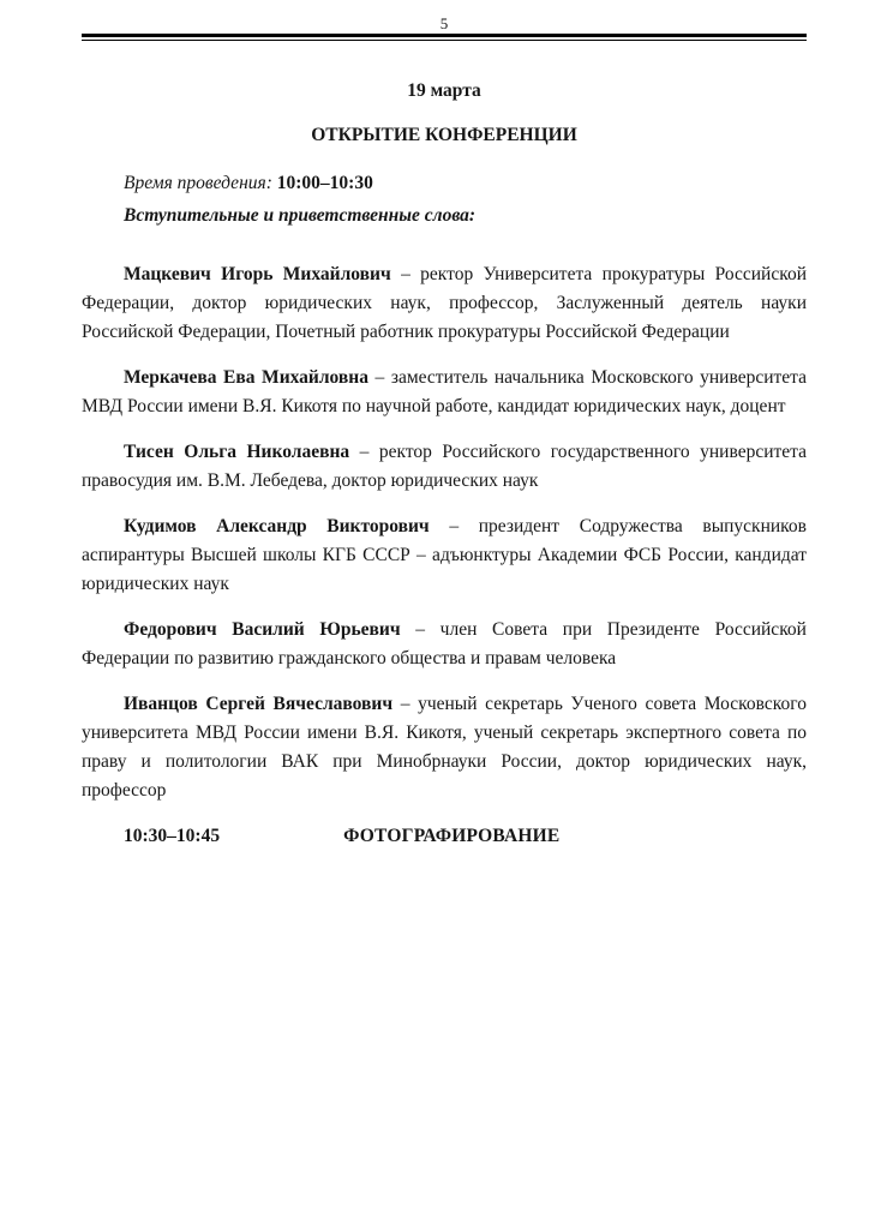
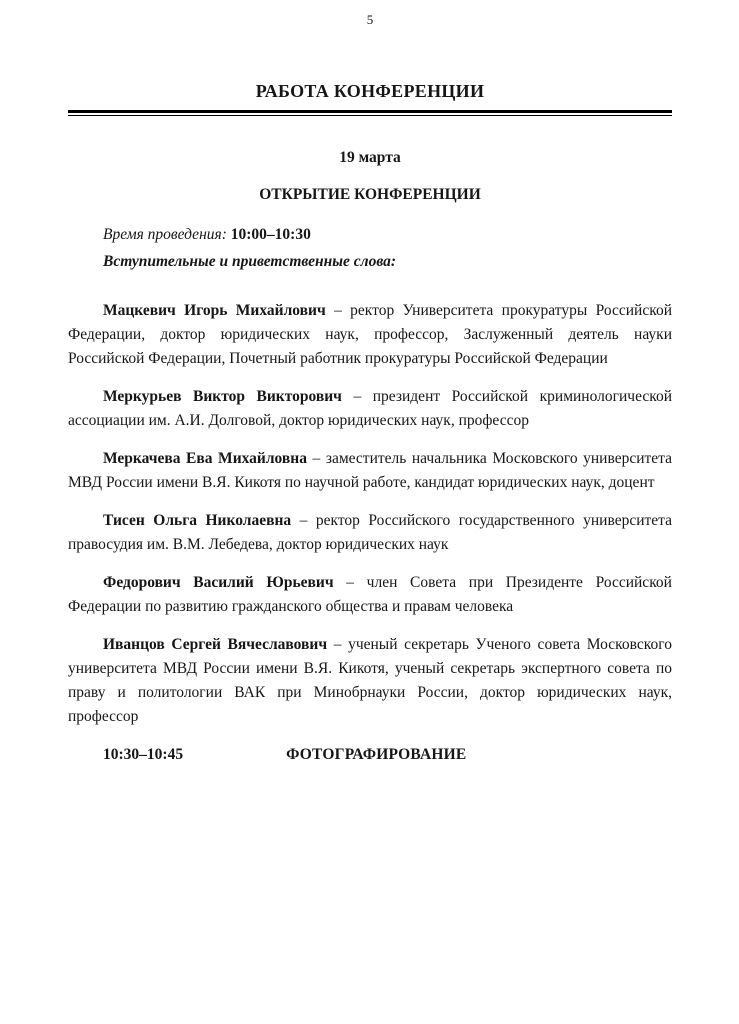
  5
+ РАБОТА КОНФЕРЕНЦИИ
  19 марта
  ОТКРЫТИЕ КОНФЕРЕНЦИИ
  Время проведения: 10:00–10:30
  Вступительные и приветственные слова:
  Мацкевич Игорь Михайлович – ректор Университета прокуратуры Российской Федерации, доктор юридических наук, профессор, Заслуженный деятель науки Российской Федерации, Почетный работник прокуратуры Российской Федерации
+ Меркурьев Виктор Викторович – президент Российской криминологической ассоциации им. А.И. Долговой, доктор юридических наук, профессор
  Меркачева Ева Михайловна – заместитель начальника Московского университета МВД России имени В.Я. Кикотя по научной работе, кандидат юридических наук, доцент
  Тисен Ольга Николаевна – ректор Российского государственного университета правосудия им. В.М. Лебедева, доктор юридических наук
- Кудимов Александр Викторович – президент Содружества выпускников аспирантуры Высшей школы КГБ СССР – адъюнктуры Академии ФСБ России, кандидат юридических наук
  Федорович Василий Юрьевич – член Совета при Президенте Российской Федерации по развитию гражданского общества и правам человека
  Иванцов Сергей Вячеславович – ученый секретарь Ученого совета Московского университета МВД России имени В.Я. Кикотя, ученый секретарь экспертного совета по праву и политологии ВАК при Минобрнауки России, доктор юридических наук, профессор
  10:30–10:45 ФОТОГРАФИРОВАНИЕ
